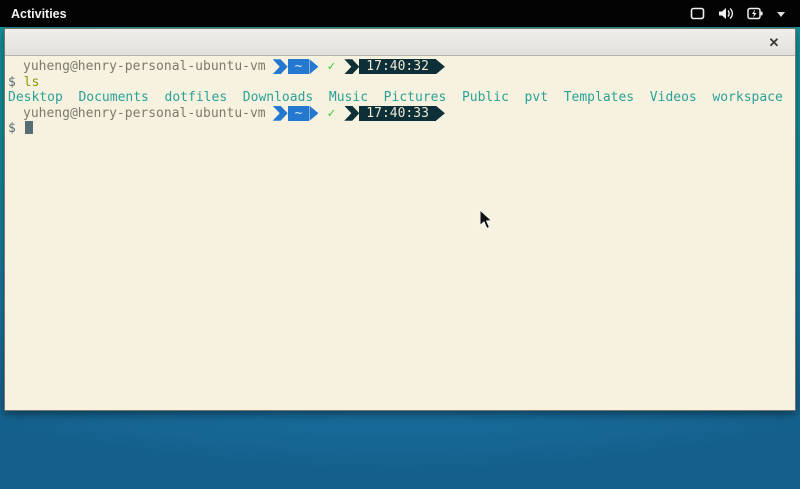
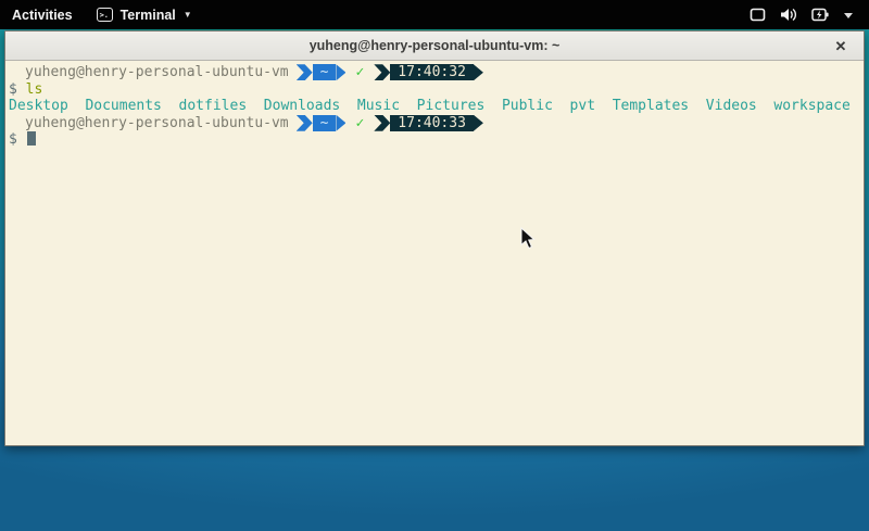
  Activities
+ >.
+ Terminal
+ ▼
+ yuheng@henry-personal-ubuntu-vm: ~
  ✕
  yuheng@henry-personal-ubuntu-vm
  ~
  ✓
  17:40:32
  $ ls
  Desktop Documents dotfiles Downloads Music Pictures Public pvt Templates Videos workspace
  yuheng@henry-personal-ubuntu-vm
  ~
  ✓
  17:40:33
  $
